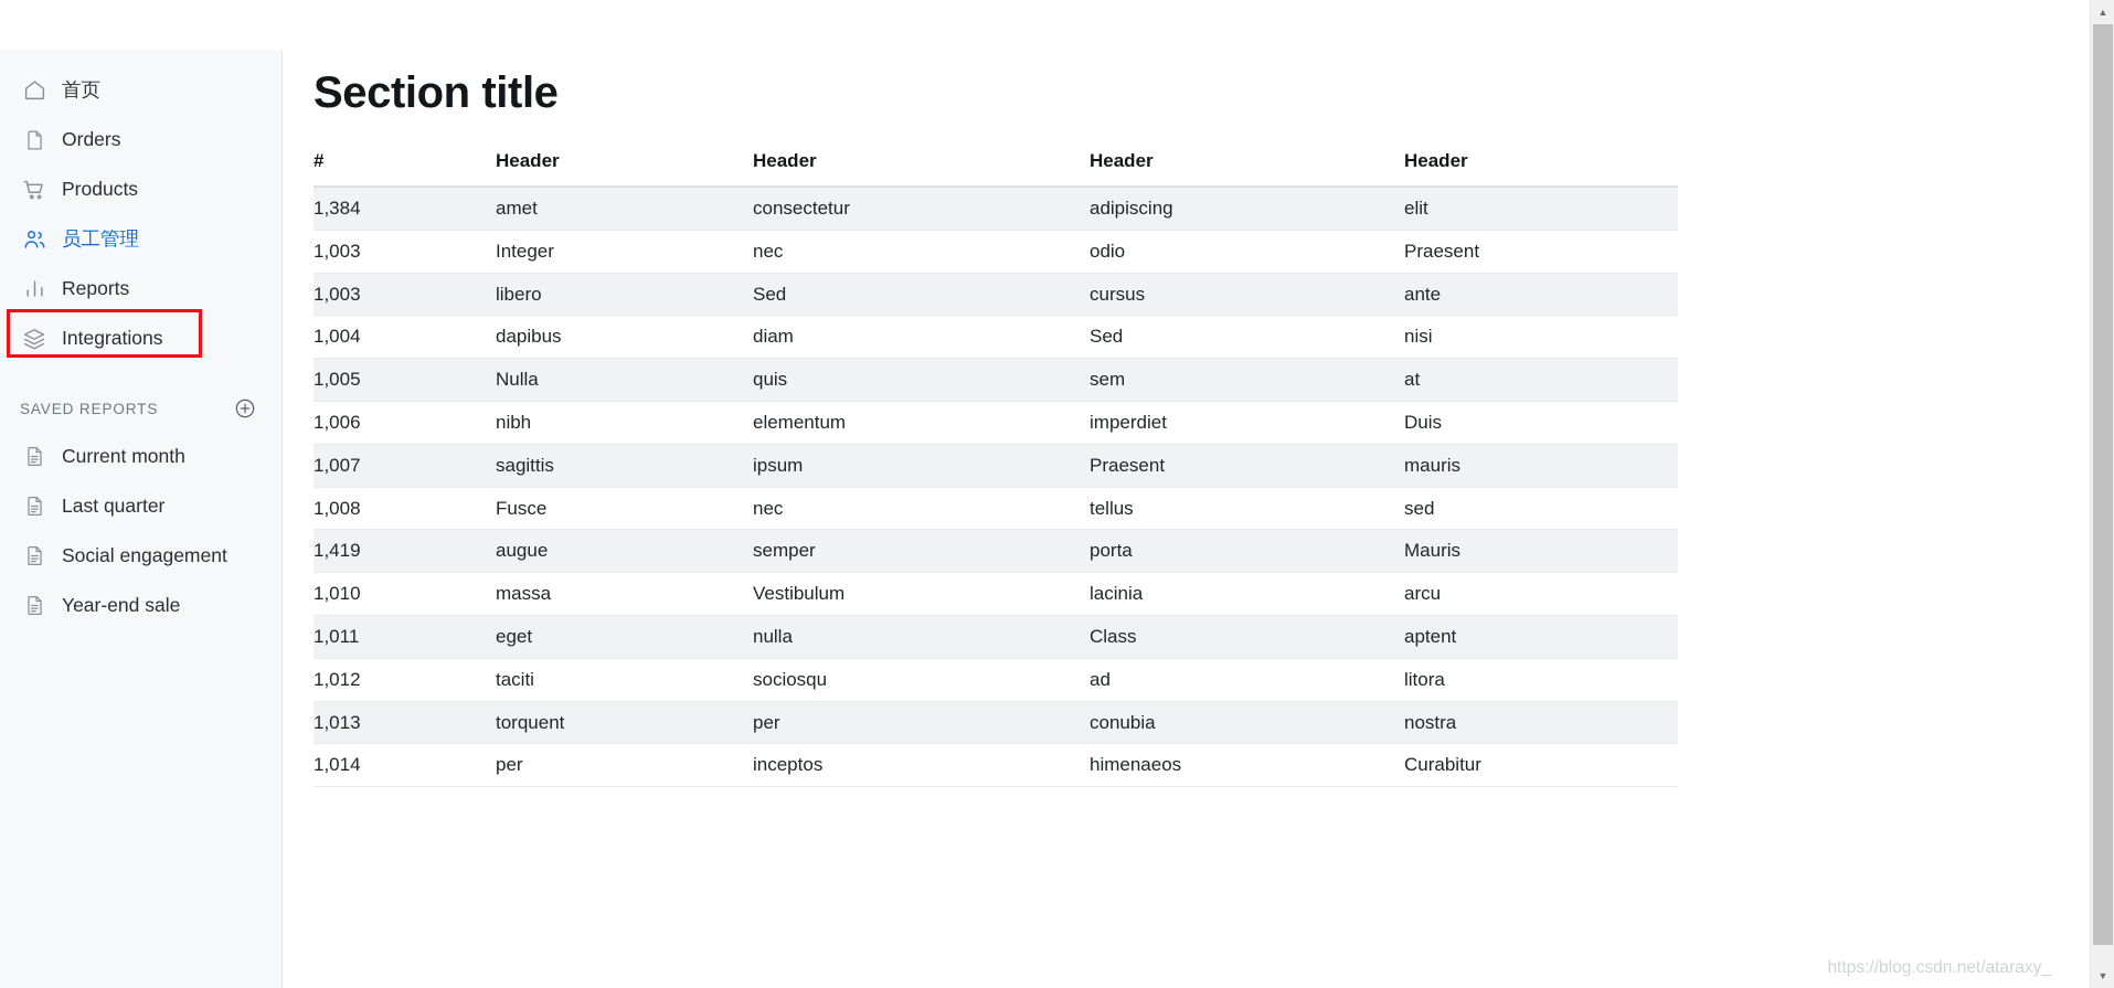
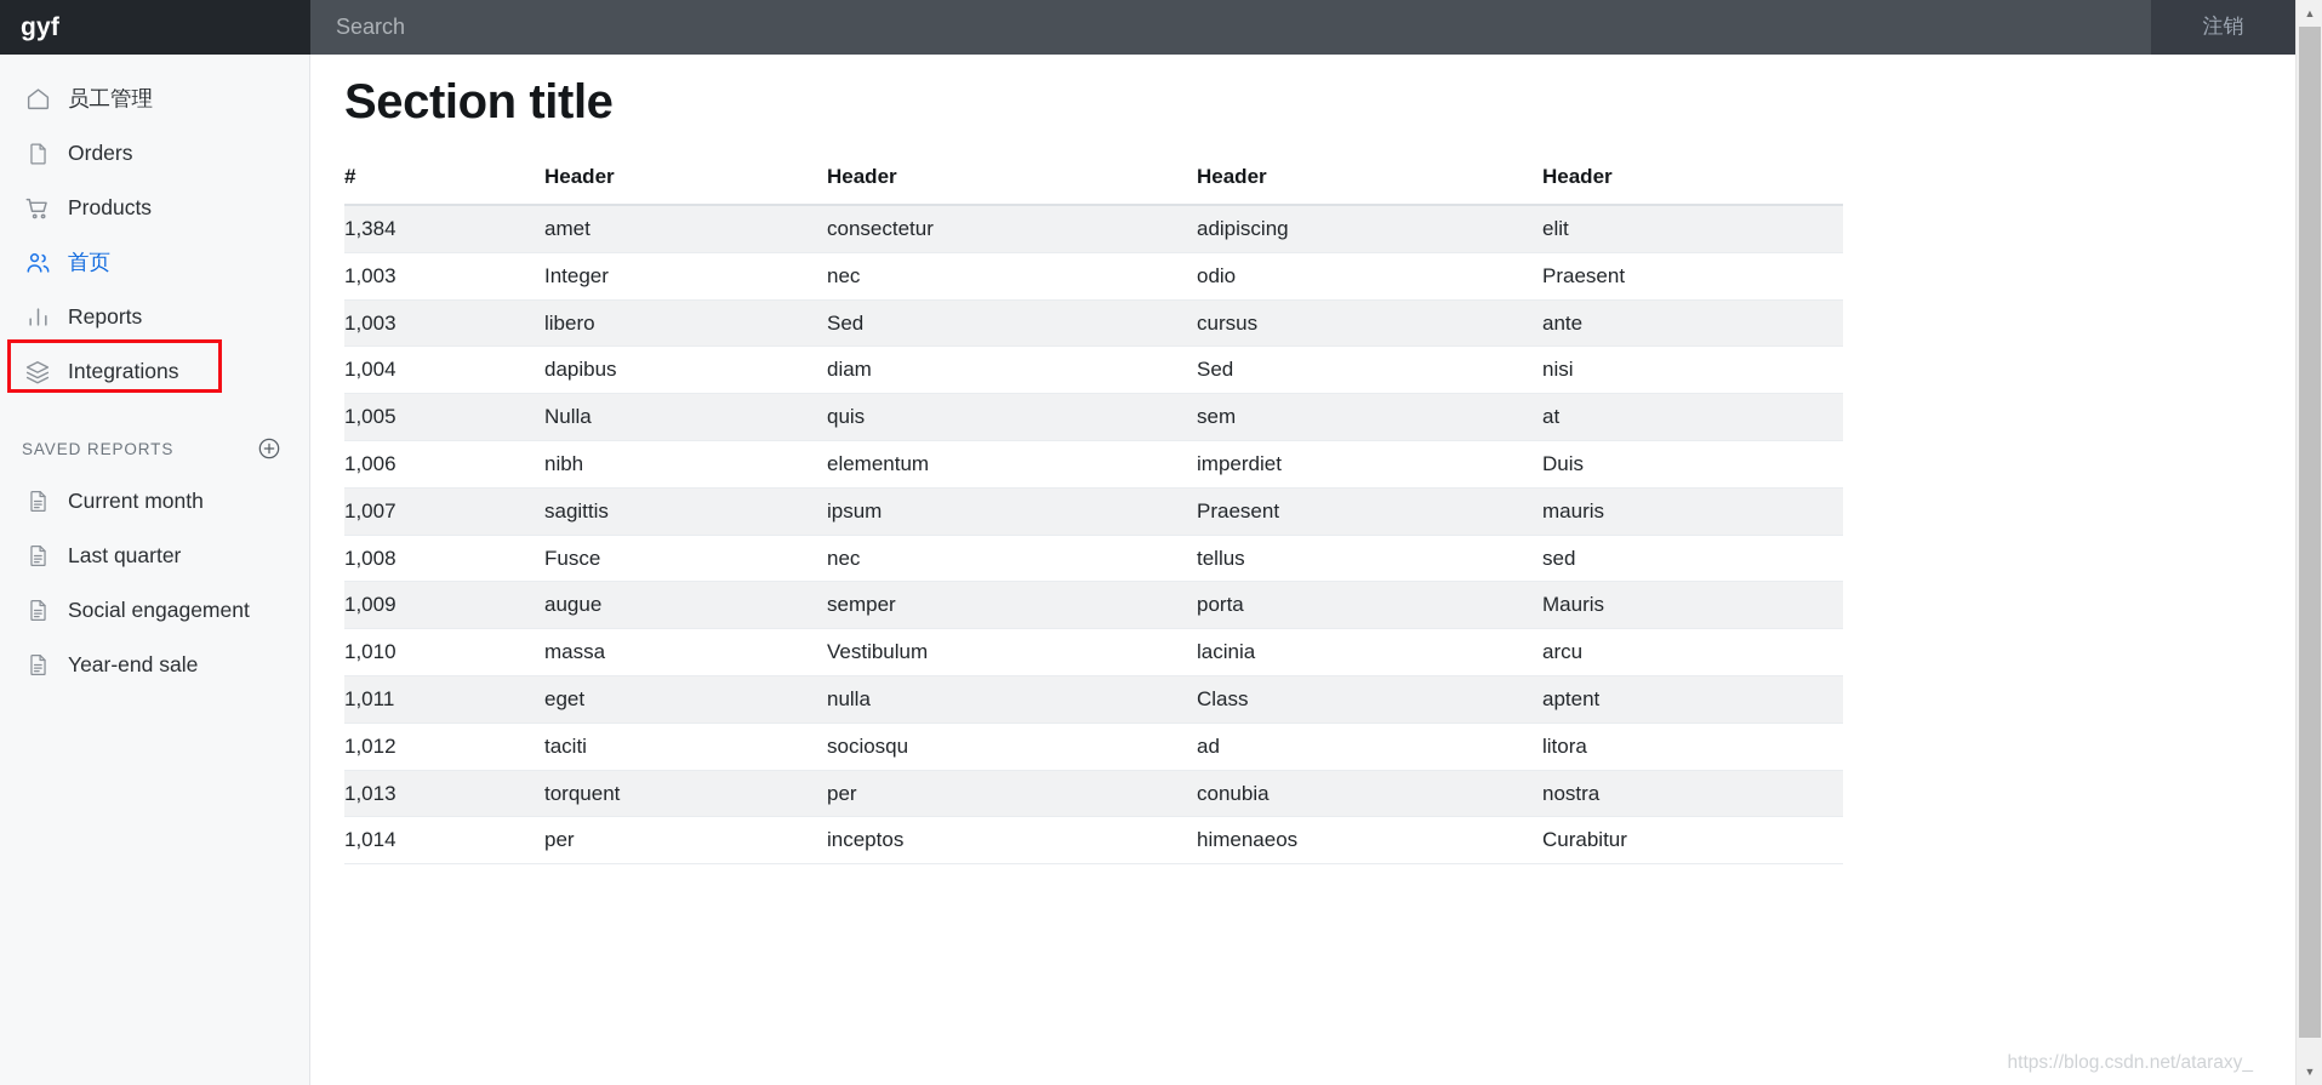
+ gyf
+ Search
+ 注销
- 首页
+ 员工管理
  Orders
  Products
- 员工管理
+ 首页
  Reports
  Integrations
  SAVED REPORTS
  Current month
  Last quarter
  Social engagement
  Year-end sale
  Section title
  #	Header	Header	Header	Header
  1,384	amet	consectetur	adipiscing	elit
  1,003	Integer	nec	odio	Praesent
  1,003	libero	Sed	cursus	ante
  1,004	dapibus	diam	Sed	nisi
  1,005	Nulla	quis	sem	at
  1,006	nibh	elementum	imperdiet	Duis
  1,007	sagittis	ipsum	Praesent	mauris
  1,008	Fusce	nec	tellus	sed
- 1,419	augue	semper	porta	Mauris
+ 1,009	augue	semper	porta	Mauris
  1,010	massa	Vestibulum	lacinia	arcu
  1,011	eget	nulla	Class	aptent
  1,012	taciti	sociosqu	ad	litora
  1,013	torquent	per	conubia	nostra
  1,014	per	inceptos	himenaeos	Curabitur
  https://blog.csdn.net/ataraxy_
  ▲
  ▼
